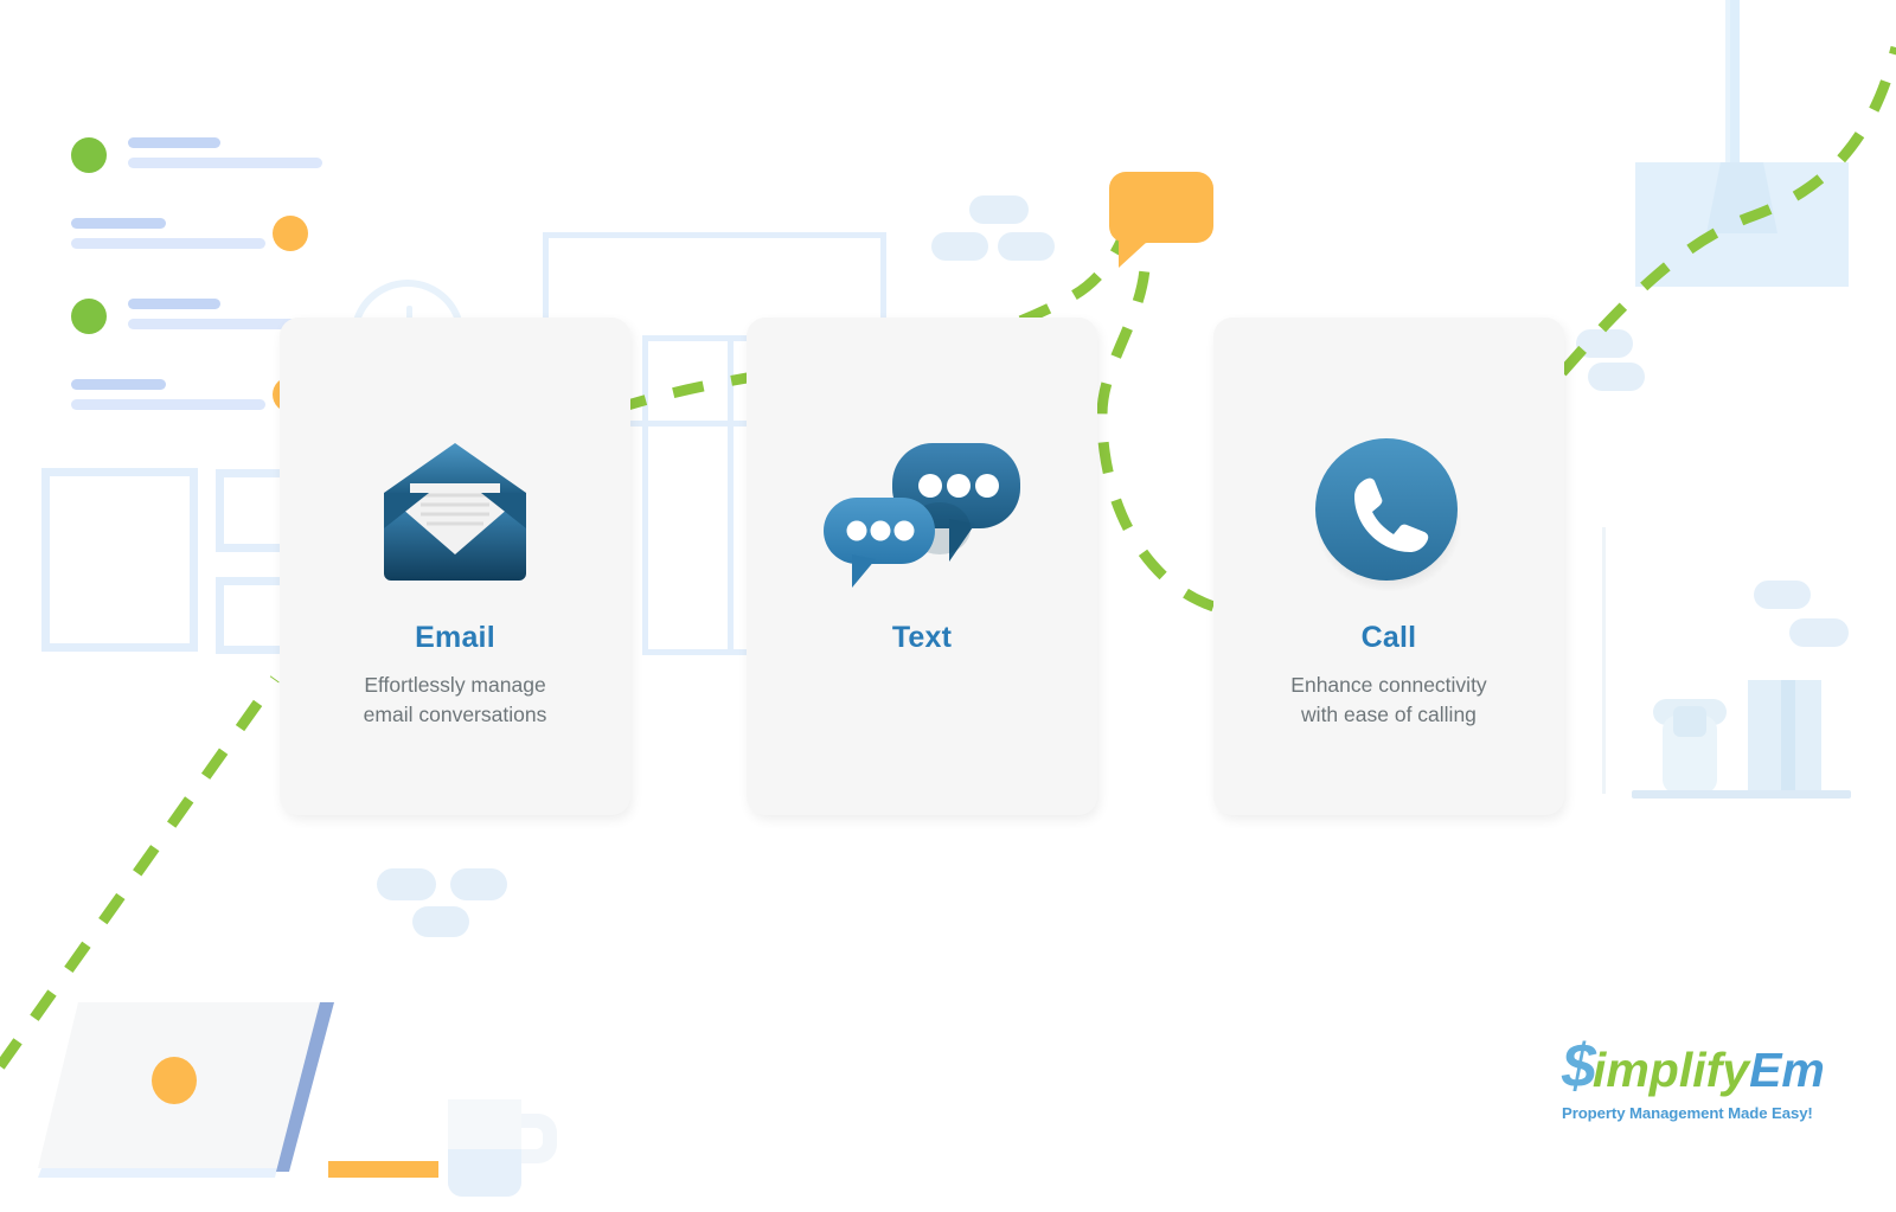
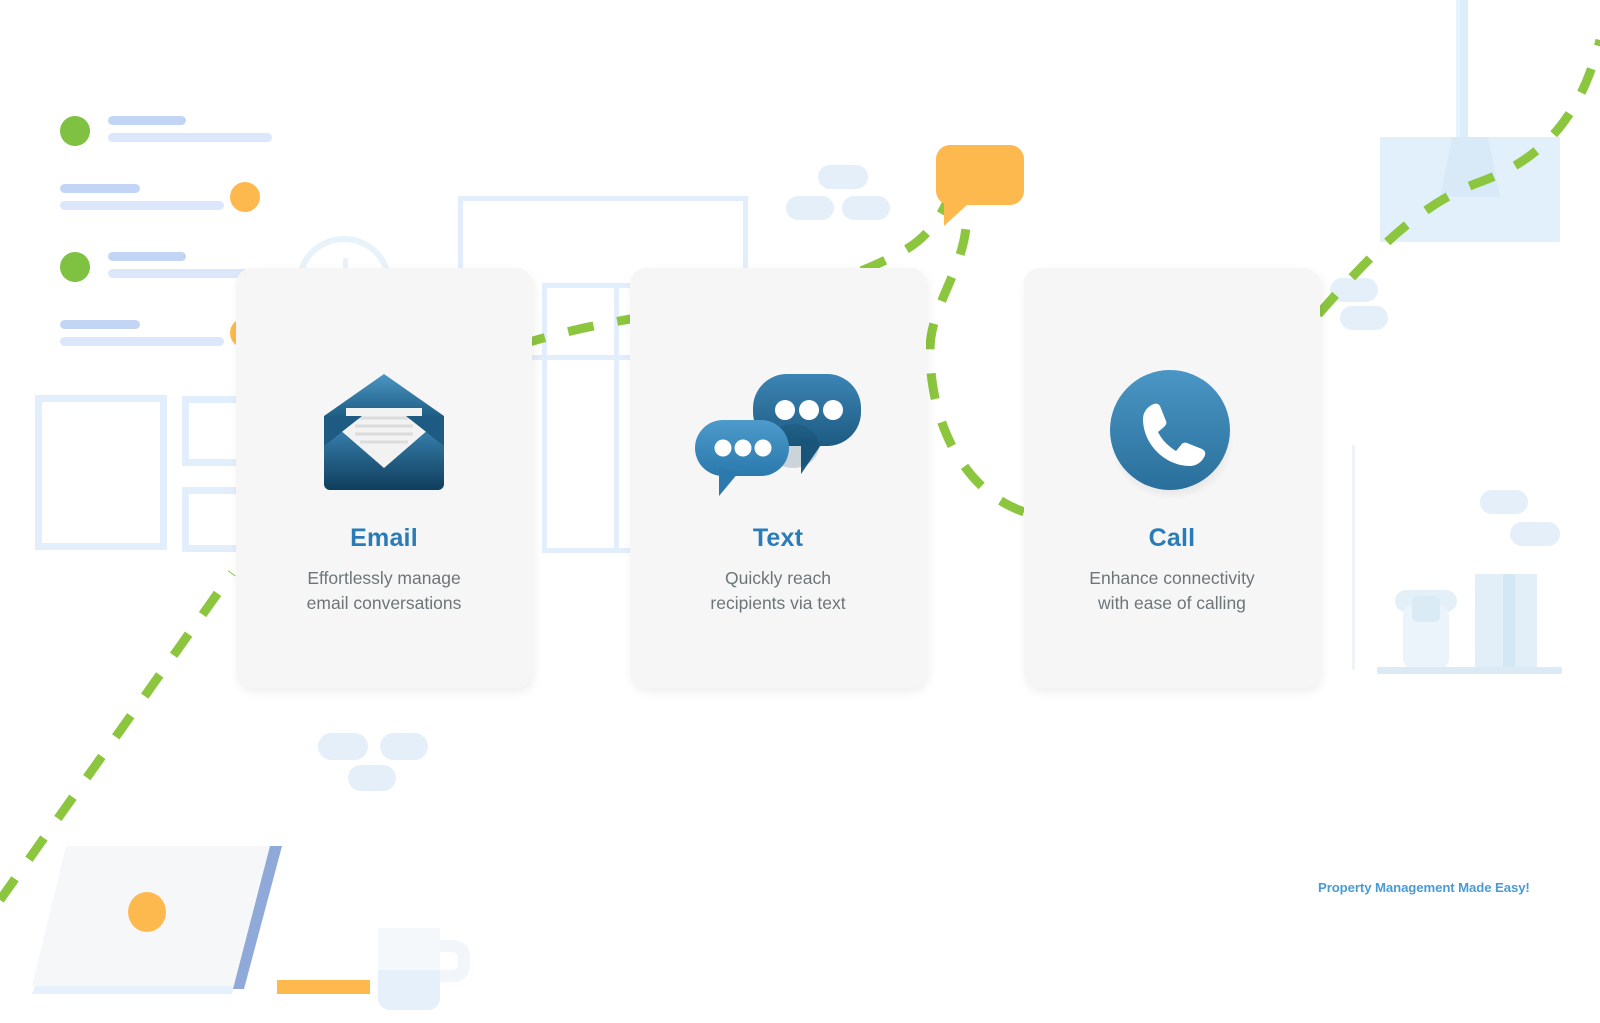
  Email
  Effortlessly manage
  email conversations
  Text
+ Quickly reach
+ recipients via text
  Call
  Enhance connectivity
  with ease of calling
- $implifyEm
  Property Management Made Easy!
